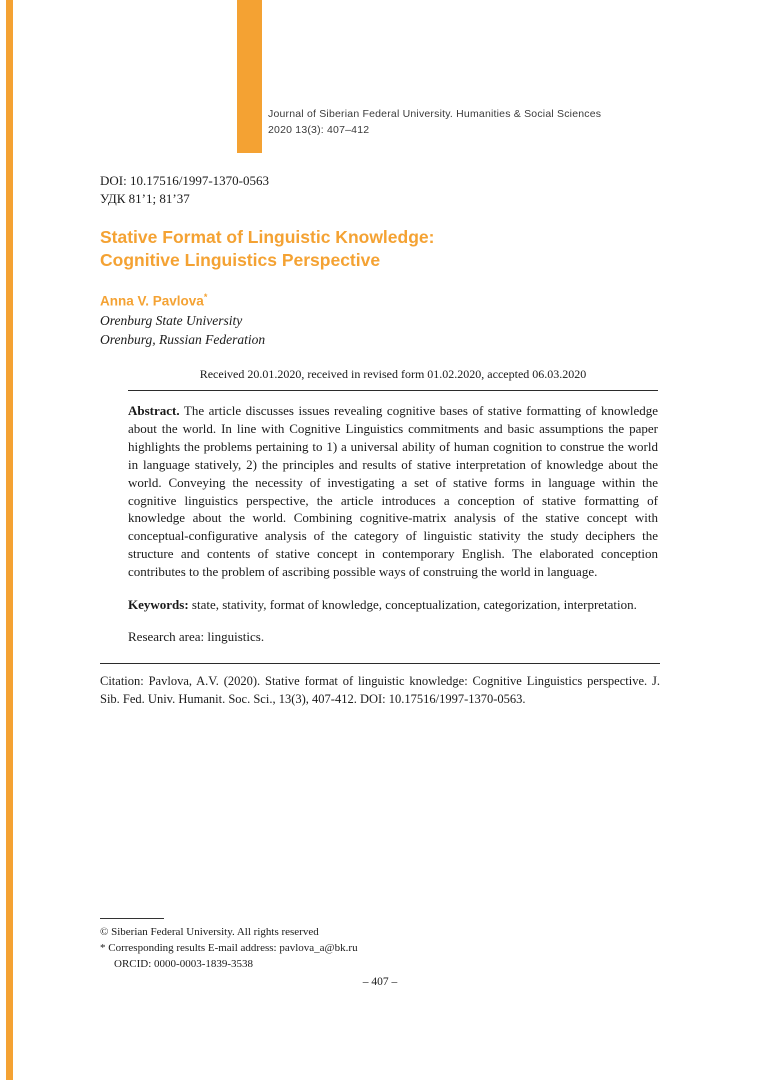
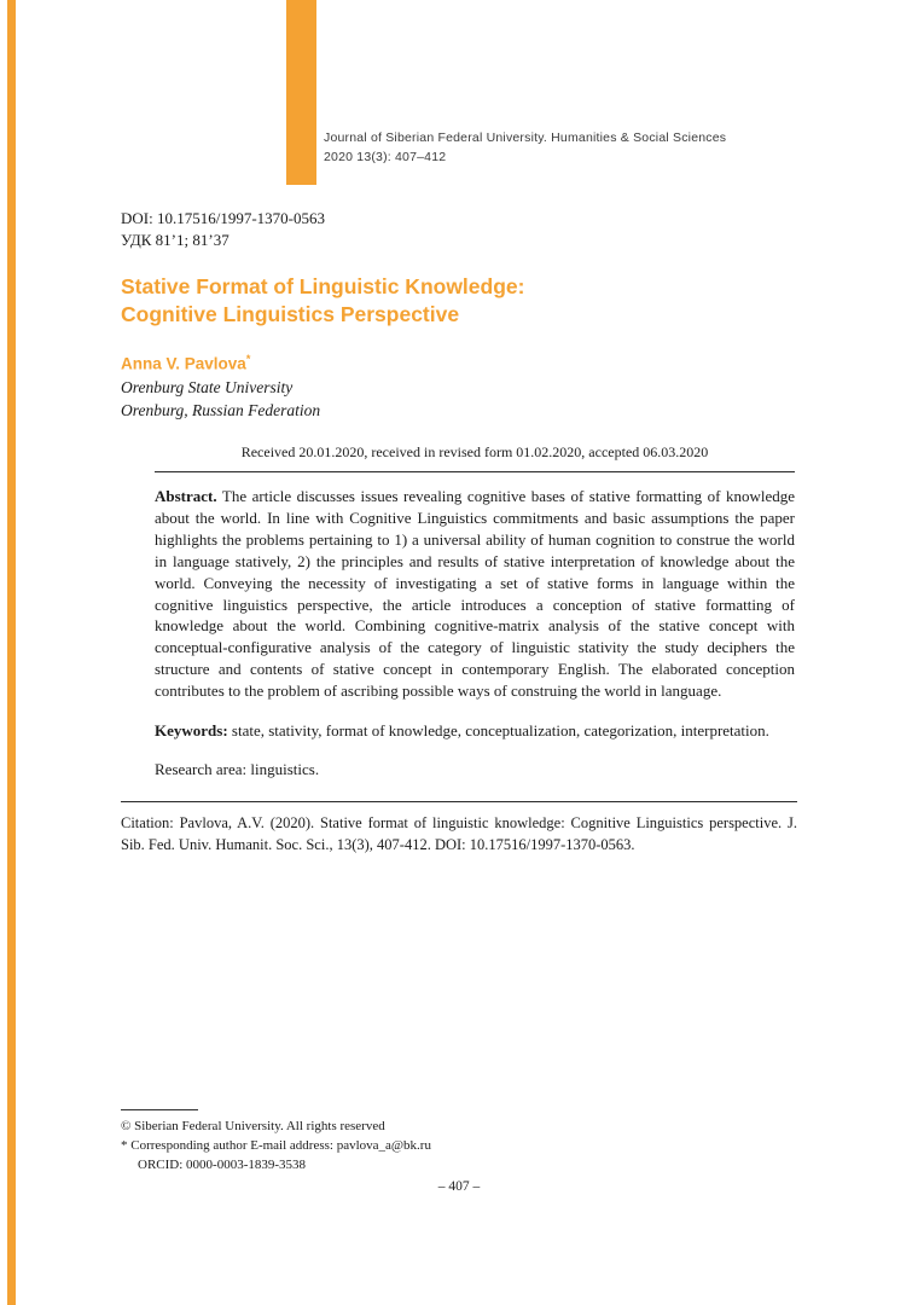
  Journal of Siberian Federal University. Humanities & Social Sciences
  2020 13(3): 407–412
  DOI: 10.17516/1997-1370-0563
  УДК 81’1; 81’37
  Stative Format of Linguistic Knowledge:
  Cognitive Linguistics Perspective
  Anna V. Pavlova*
  Orenburg State University
  Orenburg, Russian Federation
  Received 20.01.2020, received in revised form 01.02.2020, accepted 06.03.2020
  Abstract. The article discusses issues revealing cognitive bases of stative formatting of knowledge about the world. In line with Cognitive Linguistics commitments and basic assumptions the paper highlights the problems pertaining to 1) a universal ability of human cognition to construe the world in language statively, 2) the principles and results of stative interpretation of knowledge about the world. Conveying the necessity of investigating a set of stative forms in language within the cognitive linguistics perspective, the article introduces a conception of stative formatting of knowledge about the world. Combining cognitive-matrix analysis of the stative concept with conceptual-configurative analysis of the category of linguistic stativity the study deciphers the structure and contents of stative concept in contemporary English. The elaborated conception contributes to the problem of ascribing possible ways of construing the world in language.
  Keywords: state, stativity, format of knowledge, conceptualization, categorization, interpretation.
  Research area: linguistics.
  Citation: Pavlova, A.V. (2020). Stative format of linguistic knowledge: Cognitive Linguistics perspective. J. Sib. Fed. Univ. Humanit. Soc. Sci., 13(3), 407-412. DOI: 10.17516/1997-1370-0563.
  © Siberian Federal University. All rights reserved
- * Corresponding results E-mail address: pavlova_a@bk.ru
+ * Corresponding author E-mail address: pavlova_a@bk.ru
  ORCID: 0000-0003-1839-3538
  – 407 –
